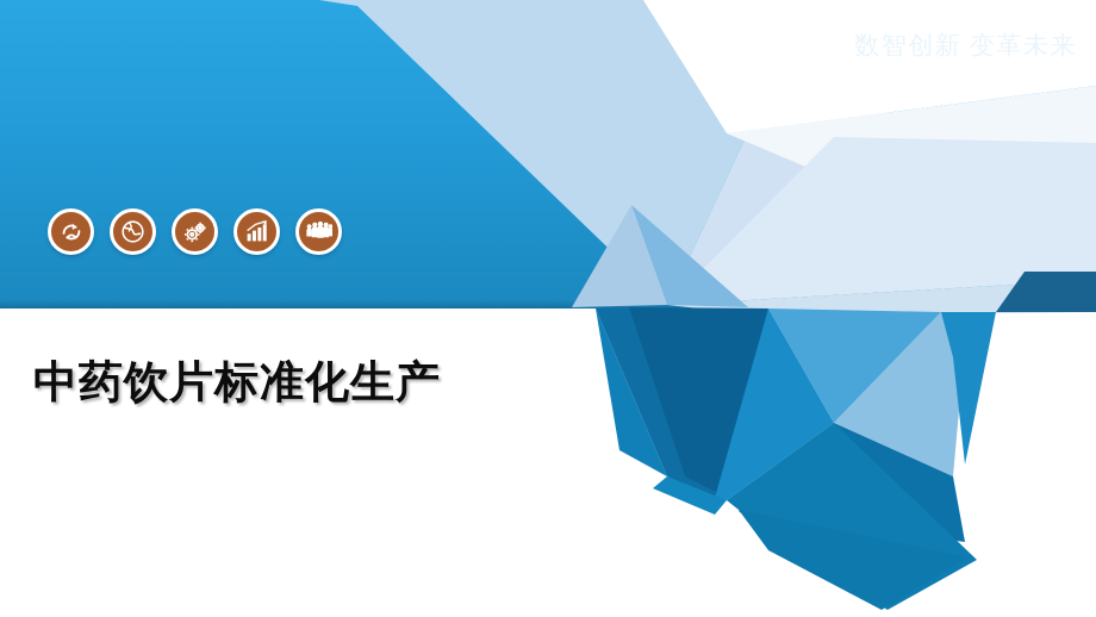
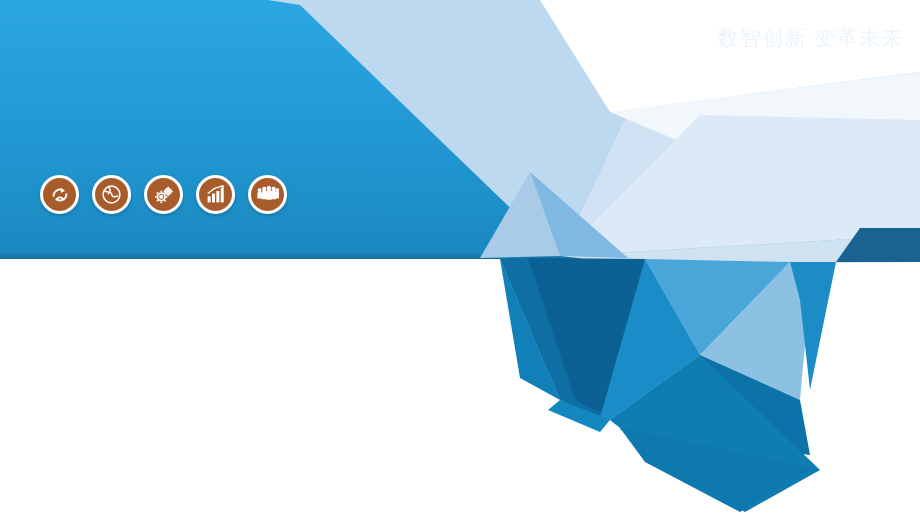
- 中药饮片标准化生产
